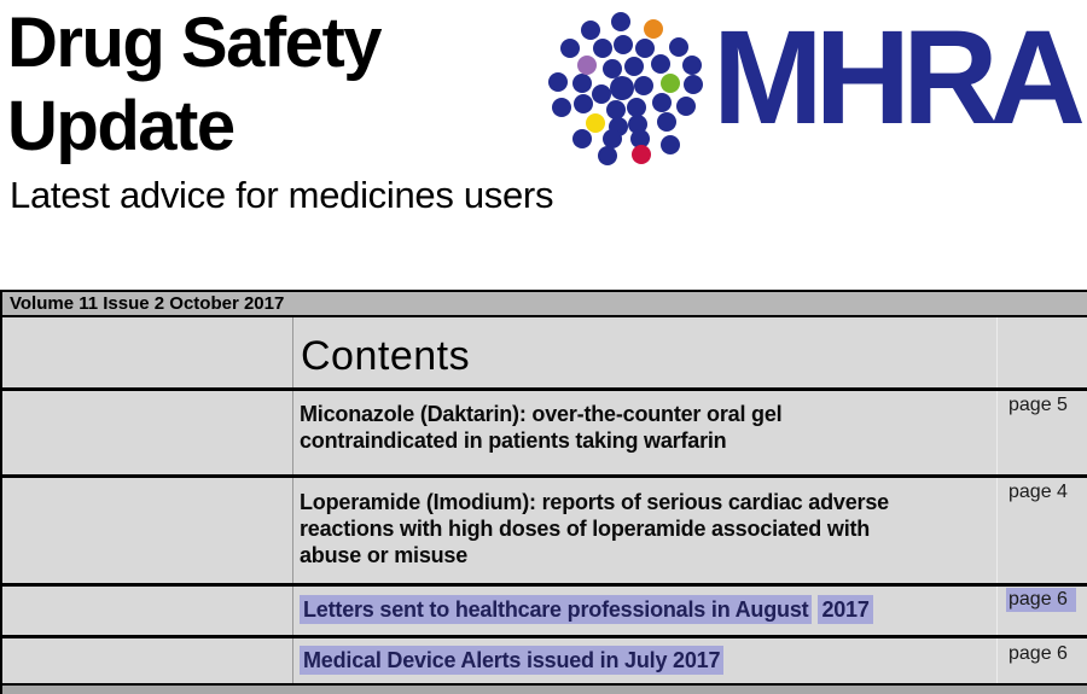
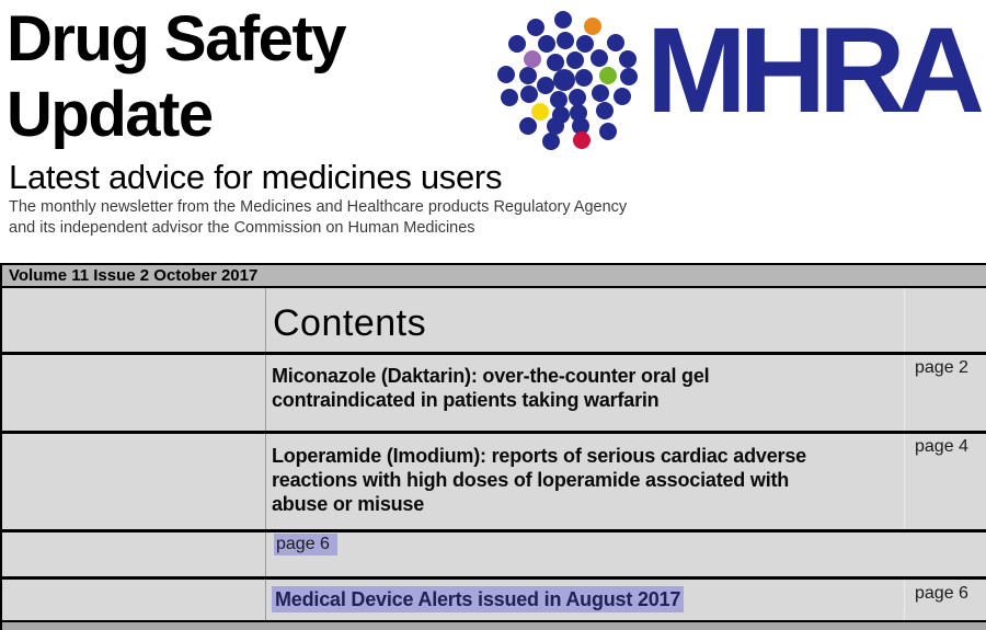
  Drug Safety
  Update
  MHRA
  Latest advice for medicines users
+ The monthly newsletter from the Medicines and Healthcare products Regulatory Agency
+ and its independent advisor the Commission on Human Medicines
  Volume 11 Issue 2 October 2017
  Contents
  Miconazole (Daktarin): over-the-counter oral gel
  contraindicated in patients taking warfarin
- page 5
+ page 2
  Loperamide (Imodium): reports of serious cardiac adverse
  reactions with high doses of loperamide associated with
  abuse or misuse
  page 4
- Letters sent to healthcare professionals in August 2017
  page 6
- Medical Device Alerts issued in July 2017
+ Medical Device Alerts issued in August 2017
  page 6
